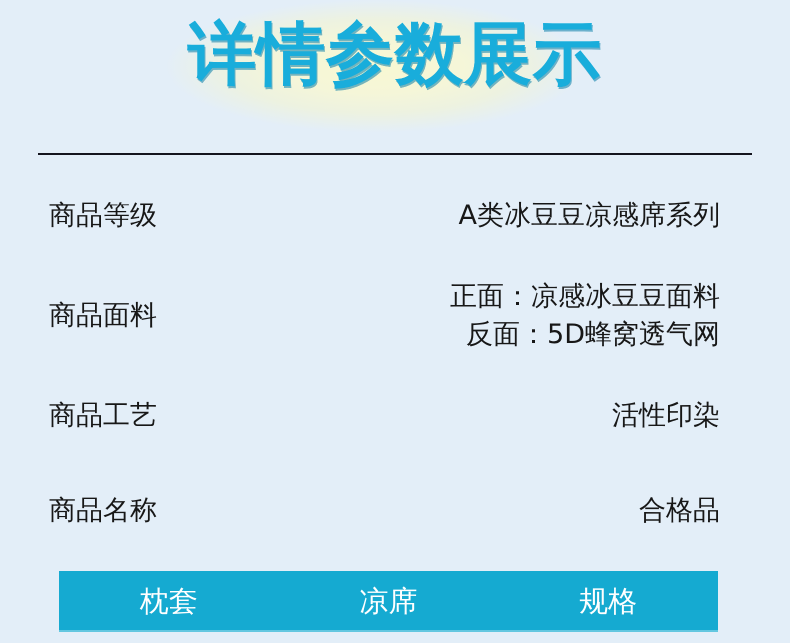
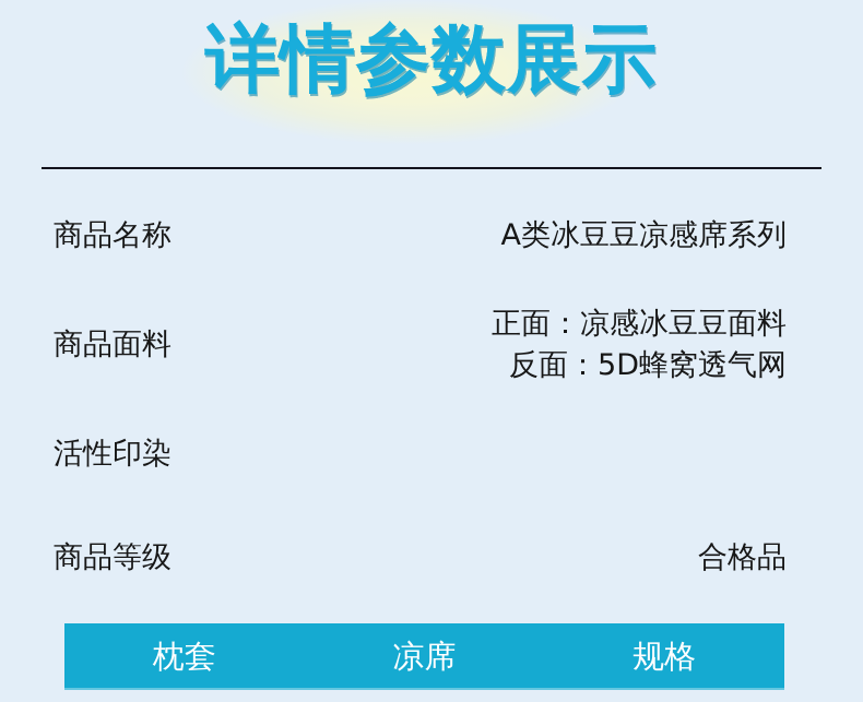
  详情参数展示
- 商品等级
+ 商品名称
  A类冰豆豆凉感席系列
  商品面料
  正面：凉感冰豆豆面料
  反面：5D蜂窝透气网
- 商品工艺
  活性印染
- 商品名称
+ 商品等级
  合格品
  枕套
  凉席
  规格
